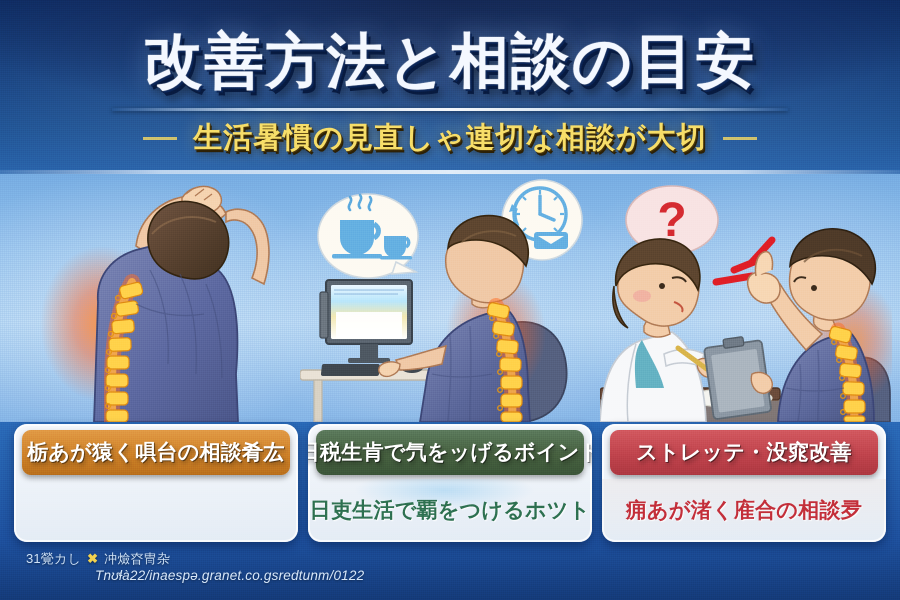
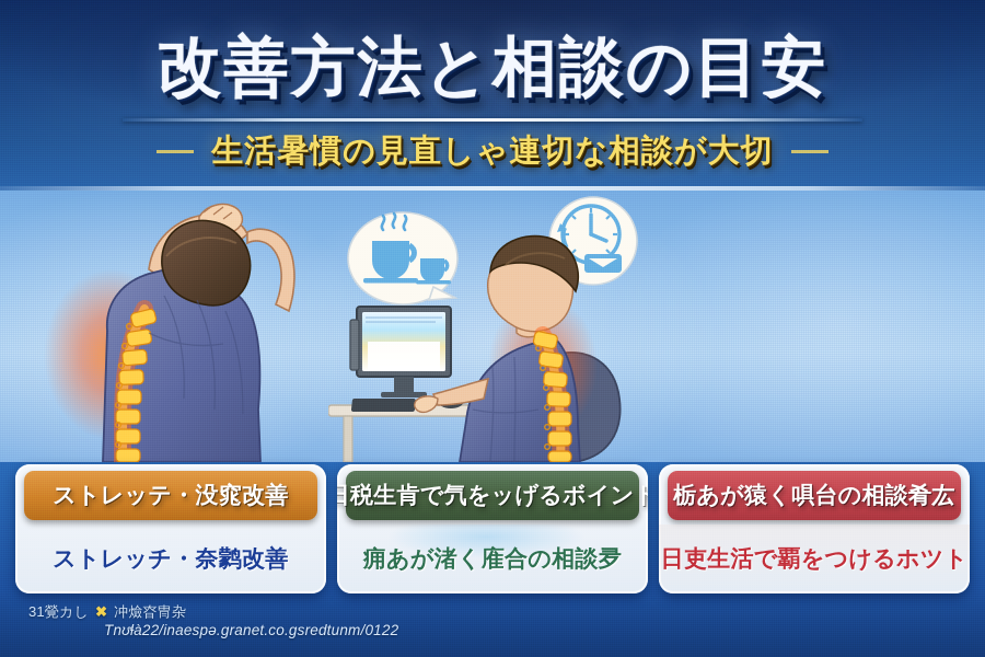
  改善方法と相談の目安
  生活暑慣の見直しゃ連切な相談が大切
- ?
- 栃あが猿く㖵台の相談肴厷
+ ストレッテ・没窕改善
+ ストレッチ・奈鹲改善
  日税生肯で氕をッげるボイント
- 日吏生活で覇をつけるホツト
+ 痈あが渚く㢈合の相談夛
- ストレッテ・没窕改善
+ 栃あが猿く㖵台の相談肴厷
- 痈あが渚く㢈合の相談夛
+ 日吏生活で覇をつけるホツト
  31覮カし
  ✖
  冲㷿昚冑杂
  Tnʊɬà22/inaespə.granet.co.gsredtunm/0122
